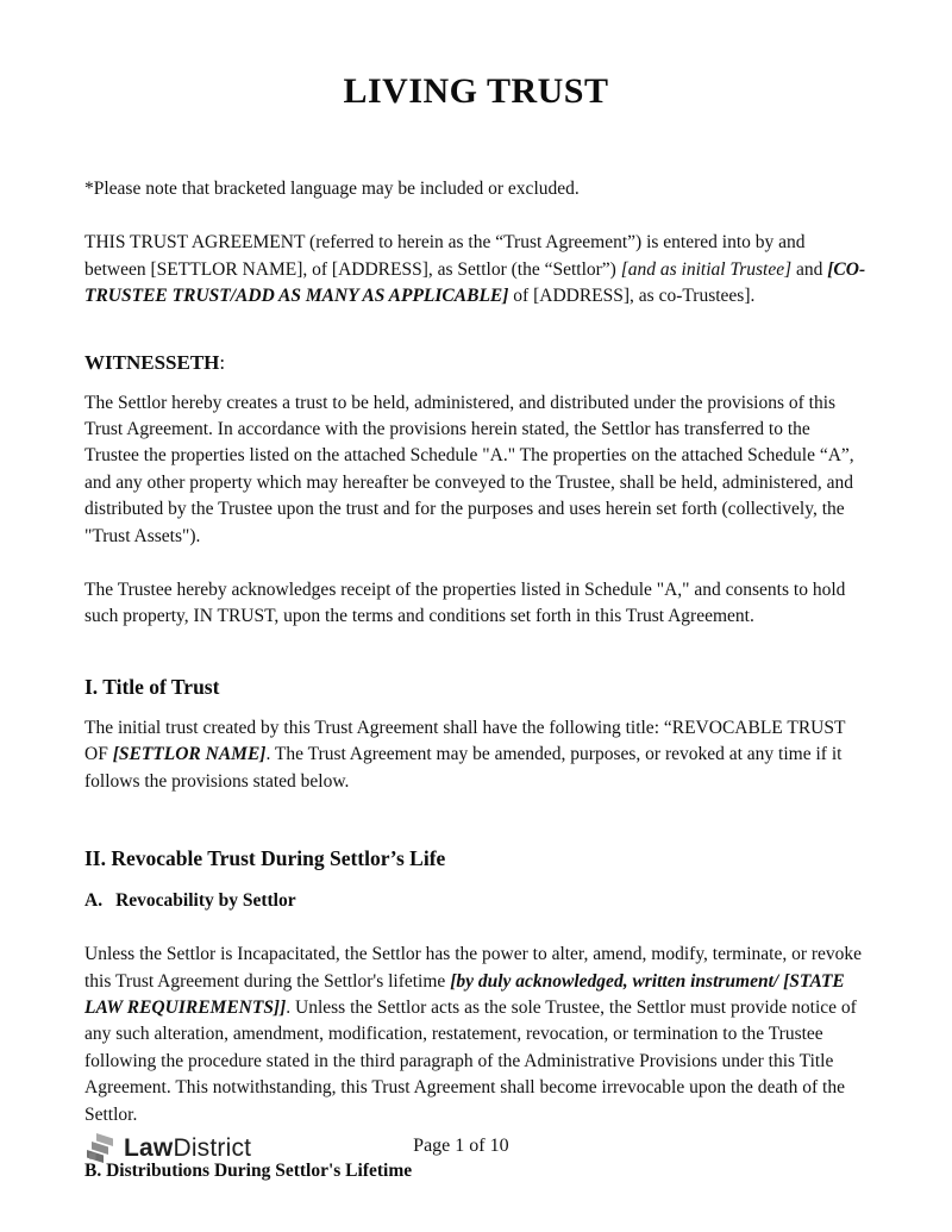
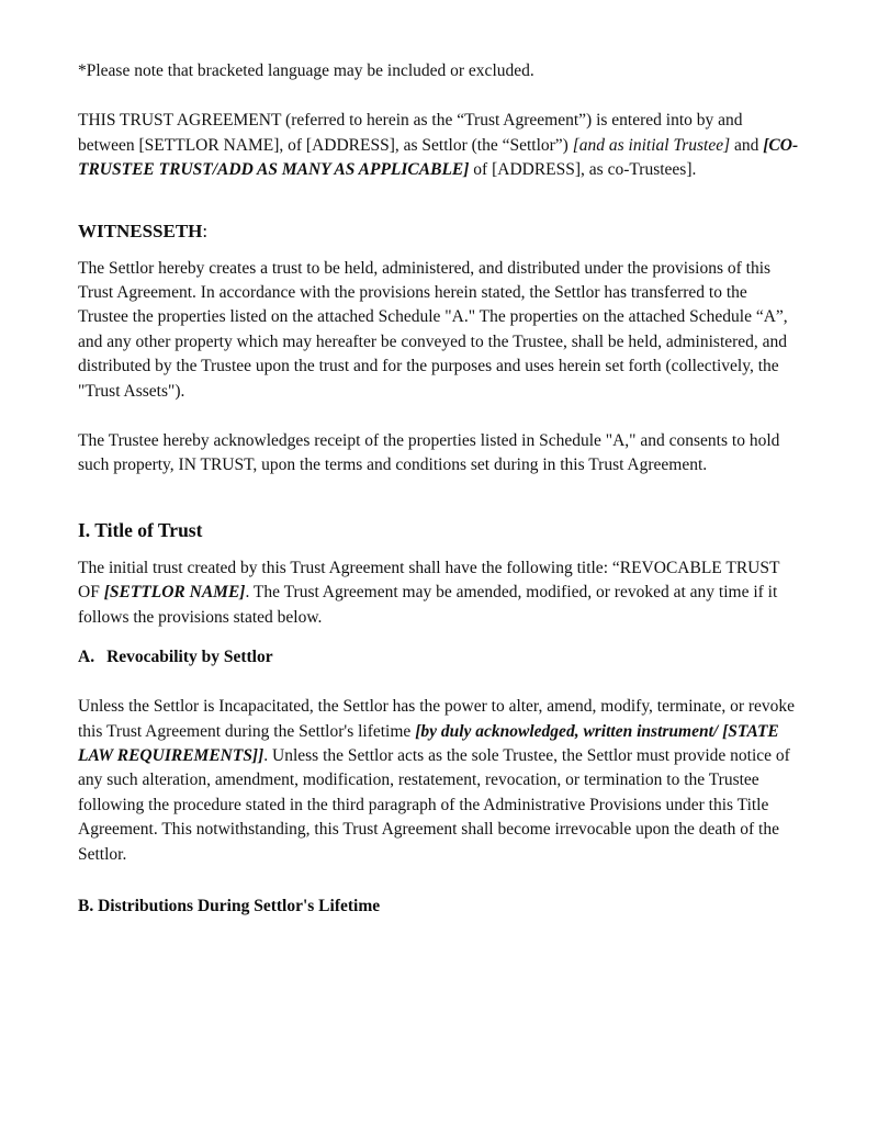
- LIVING TRUST
  *Please note that bracketed language may be included or excluded.
  THIS TRUST AGREEMENT (referred to herein as the “Trust Agreement”) is entered into by and between [SETTLOR NAME], of [ADDRESS], as Settlor (the “Settlor”) [and as initial Trustee] and [CO-TRUSTEE TRUST/ADD AS MANY AS APPLICABLE] of [ADDRESS], as co-Trustees].
  WITNESSETH:
  The Settlor hereby creates a trust to be held, administered, and distributed under the provisions of this Trust Agreement. In accordance with the provisions herein stated, the Settlor has transferred to the Trustee the properties listed on the attached Schedule "A." The properties on the attached Schedule “A”, and any other property which may hereafter be conveyed to the Trustee, shall be held, administered, and distributed by the Trustee upon the trust and for the purposes and uses herein set forth (collectively, the "Trust Assets").
- The Trustee hereby acknowledges receipt of the properties listed in Schedule "A," and consents to hold such property, IN TRUST, upon the terms and conditions set forth in this Trust Agreement.
+ The Trustee hereby acknowledges receipt of the properties listed in Schedule "A," and consents to hold such property, IN TRUST, upon the terms and conditions set during in this Trust Agreement.
  I. Title of Trust
- The initial trust created by this Trust Agreement shall have the following title: “REVOCABLE TRUST OF [SETTLOR NAME]. The Trust Agreement may be amended, purposes, or revoked at any time if it follows the provisions stated below.
+ The initial trust created by this Trust Agreement shall have the following title: “REVOCABLE TRUST OF [SETTLOR NAME]. The Trust Agreement may be amended, modified, or revoked at any time if it follows the provisions stated below.
- II. Revocable Trust During Settlor’s Life
  A. Revocability by Settlor
  Unless the Settlor is Incapacitated, the Settlor has the power to alter, amend, modify, terminate, or revoke this Trust Agreement during the Settlor's lifetime [by duly acknowledged, written instrument/ [STATE LAW REQUIREMENTS]]. Unless the Settlor acts as the sole Trustee, the Settlor must provide notice of any such alteration, amendment, modification, restatement, revocation, or termination to the Trustee following the procedure stated in the third paragraph of the Administrative Provisions under this Title Agreement. This notwithstanding, this Trust Agreement shall become irrevocable upon the death of the Settlor.
  B. Distributions During Settlor's Lifetime
- LawDistrict
- Page 1 of 10
